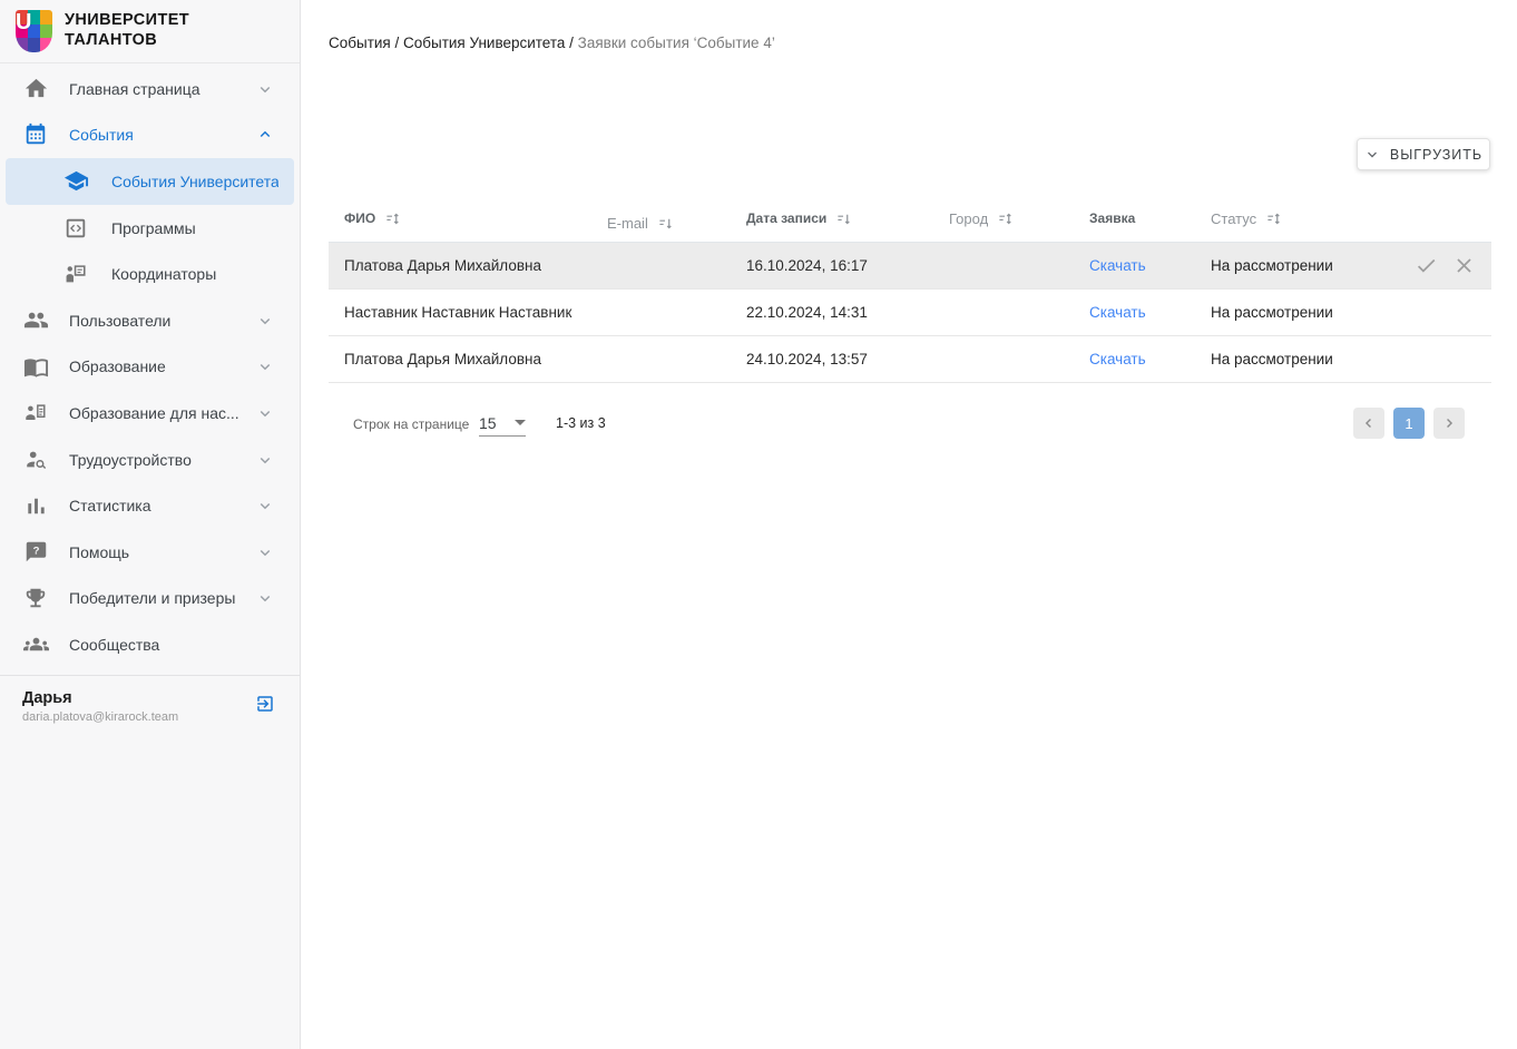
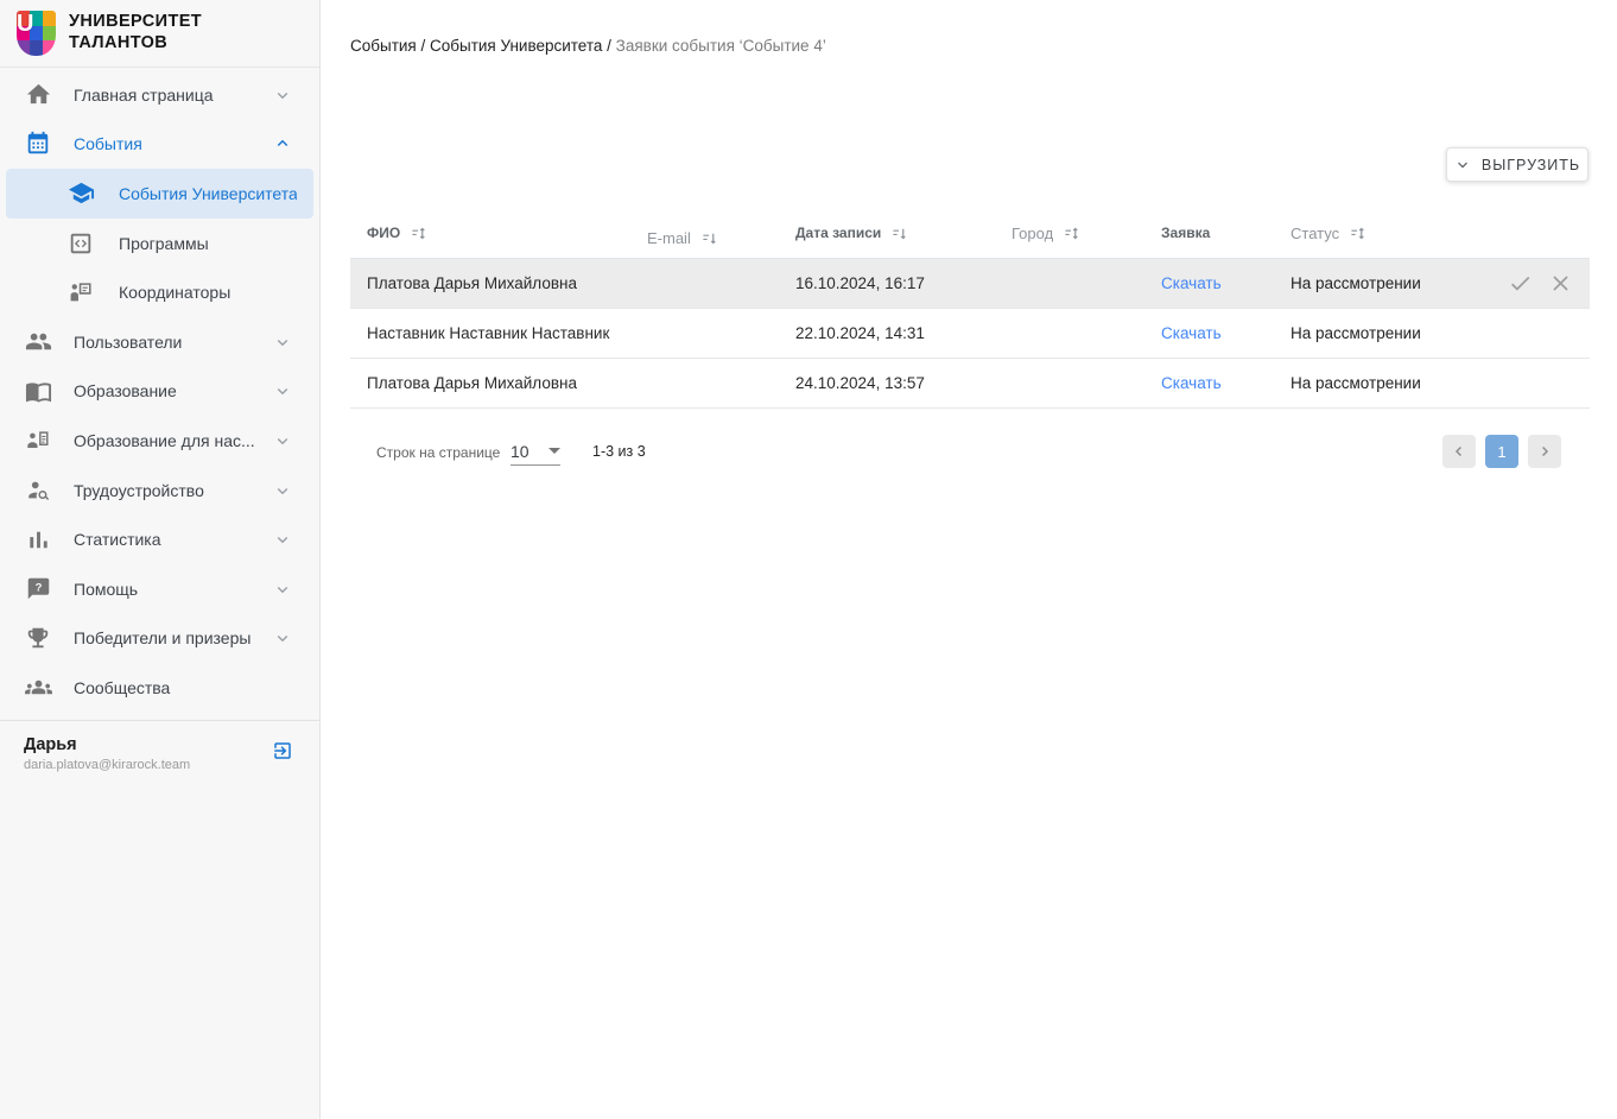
  U
  УНИВЕРСИТЕТ
  ТАЛАНТОВ
  Главная страница
  События
  События Университета
  Программы
  Координаторы
  Пользователи
  Образование
  Образование для нас...
  Трудоустройство
  Статистика
  ?
  Помощь
  Победители и призеры
  Сообщества
  Дарья
  daria.platova@kirarock.team
  События / События Университета / Заявки события ‘Событие 4’
  ВЫГРУЗИТЬ
  ФИО
  E-mail
  Дата записи
  Город
  Заявка
  Статус
  Платова Дарья Михайловна
  16.10.2024, 16:17
  Скачать
  На рассмотрении
  Наставник Наставник Наставник
  22.10.2024, 14:31
  Скачать
  На рассмотрении
  Платова Дарья Михайловна
  24.10.2024, 13:57
  Скачать
  На рассмотрении
  Строк на странице
- 15
+ 10
  1-3 из 3
  1
